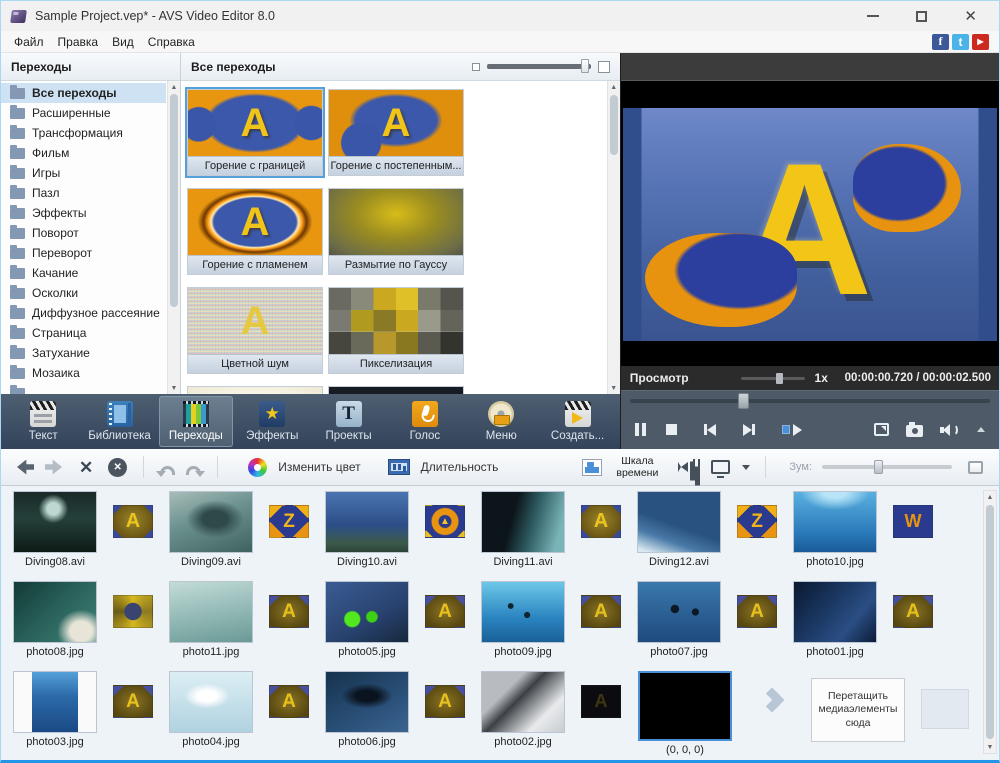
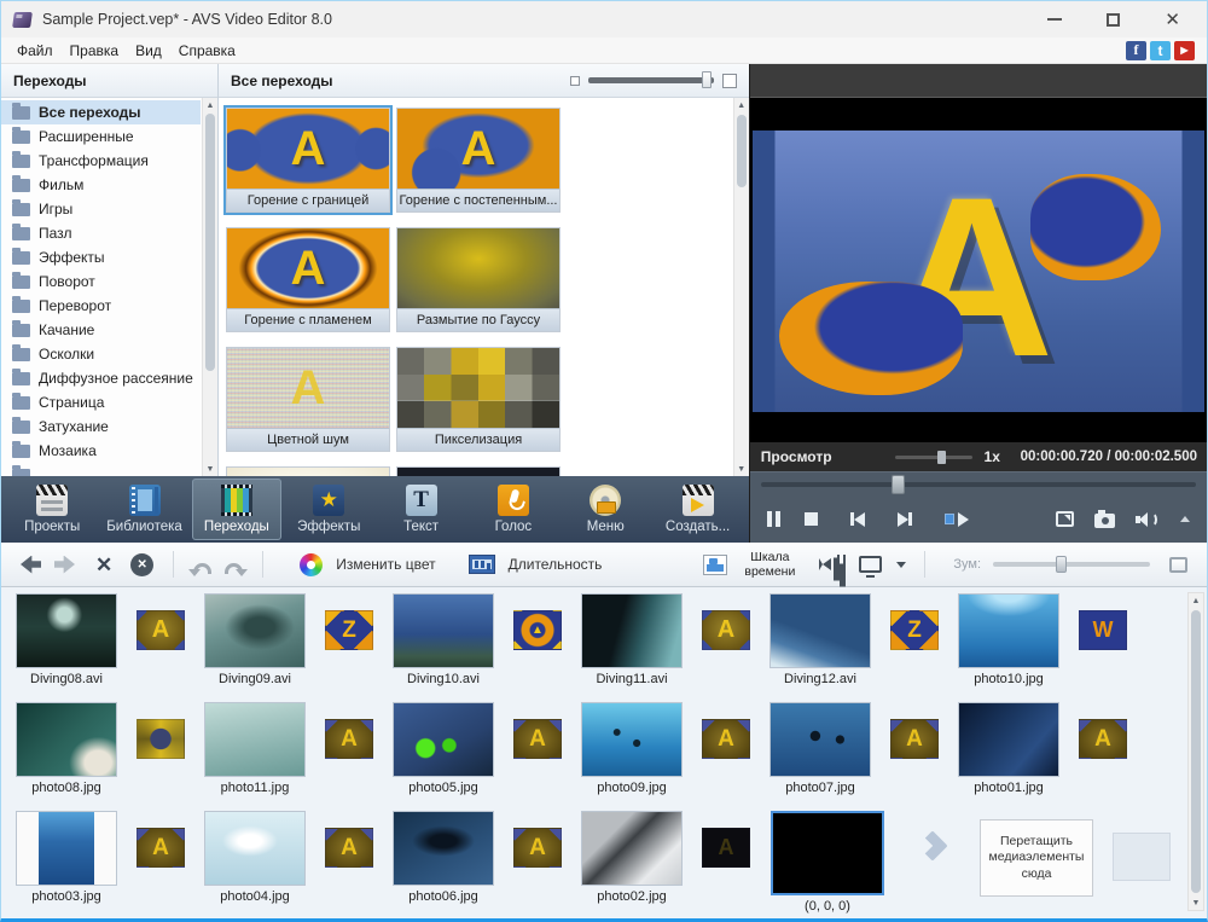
  Sample Project.vep* - AVS Video Editor 8.0
  ✕
  Файл
  Правка
  Вид
  Справка
  f
  t
  ▶
  Переходы
  Все переходы
  Расширенные
  Трансформация
  Фильм
  Игры
  Пазл
  Эффекты
  Поворот
  Переворот
  Качание
  Осколки
  Диффузное рассеяние
  Страница
  Затухание
  Мозаика
  Все переходы
  А
  Горение с границей
  А
  Горение с постепенным...
  А
  Горение с пламенем
  Размытие по Гауссу
  А
  Цветной шум
  Пикселизация
- Текст
+ Проекты
  Библиотека
  Переходы
  Эффекты
- Проекты
+ Текст
  Голос
  Меню
  Создать...
  А
  Просмотр
  1x
  00:00:00.720 / 00:00:02.500
  ✕
  ✕
  Изменить цвет
  Длительность
  Шкала времени
  Зум:
  Diving08.avi
  А
  Diving09.avi
  Z
  Diving10.avi
  ▲
  Diving11.avi
  А
  Diving12.avi
  Z
  photo10.jpg
  W
  photo08.jpg
  photo11.jpg
  А
  photo05.jpg
  А
  photo09.jpg
  А
  photo07.jpg
  А
  photo01.jpg
  А
  photo03.jpg
  А
  photo04.jpg
  А
  photo06.jpg
  А
  photo02.jpg
  А
  (0, 0, 0)
  Перетащить медиаэлементы сюда
